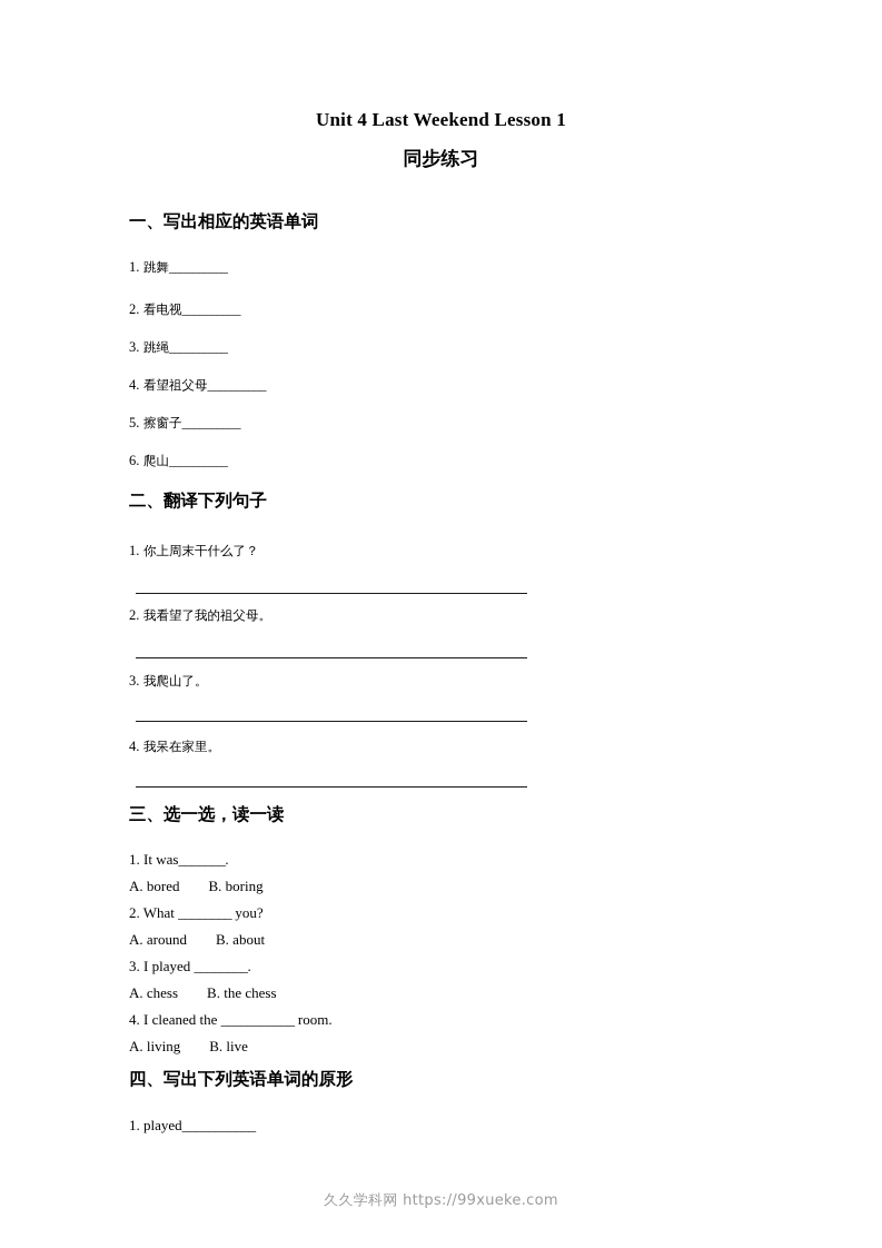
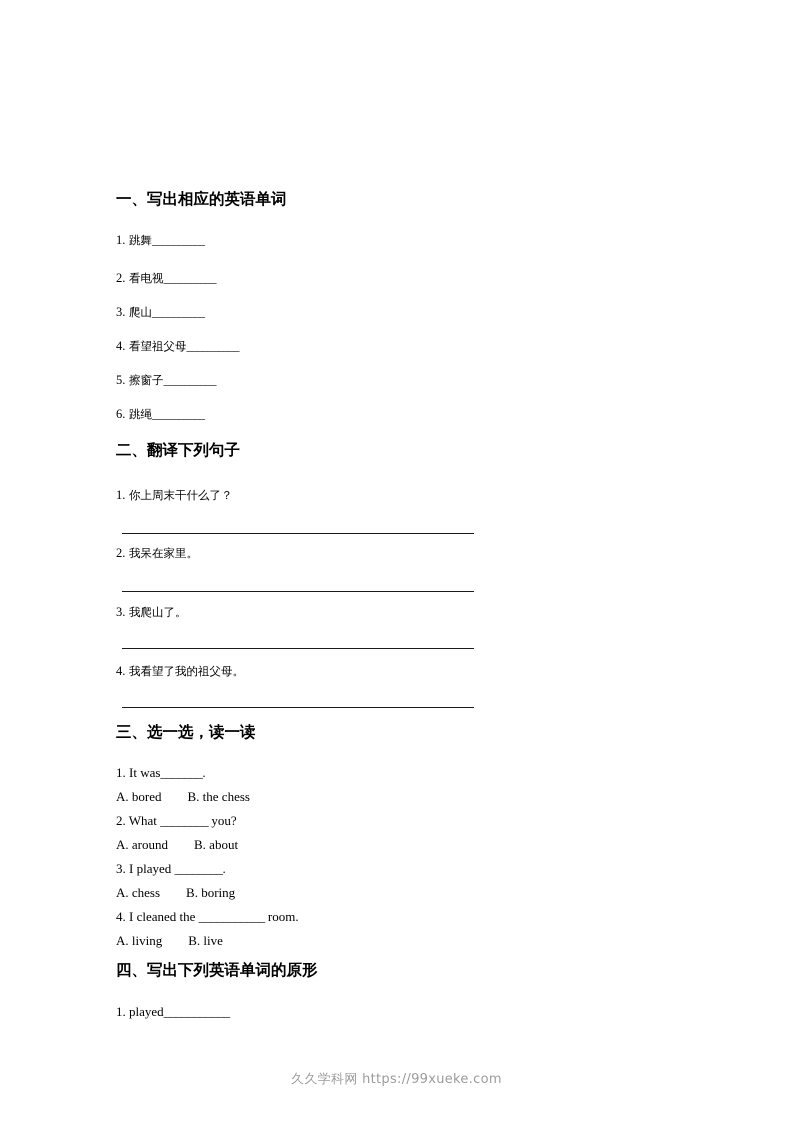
- Unit 4 Last Weekend Lesson 1
- 同步练习
  一、写出相应的英语单词
  1. 跳舞__________
  2. 看电视__________
- 3. 跳绳__________
+ 3. 爬山__________
  4. 看望祖父母__________
  5. 擦窗子__________
- 6. 爬山__________
+ 6. 跳绳__________
  二、翻译下列句子
  1. 你上周末干什么了？
- 2. 我看望了我的祖父母。
+ 2. 我呆在家里。
  3. 我爬山了。
- 4. 我呆在家里。
+ 4. 我看望了我的祖父母。
  三、选一选，读一读
  1. It was_______.
- A. bored B. boring
+ A. bored B. the chess
  2. What ________ you?
  A. around B. about
  3. I played ________.
- A. chess B. the chess
+ A. chess B. boring
  4. I cleaned the ___________ room.
  A. living B. live
  四、写出下列英语单词的原形
  1. played___________
  久久学科网 https://99xueke.com
